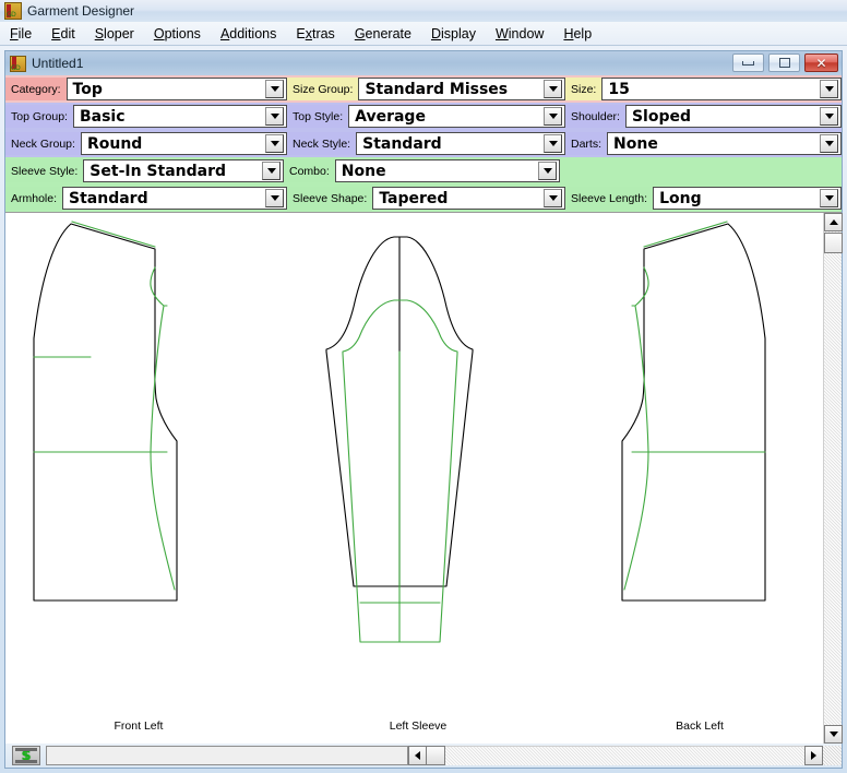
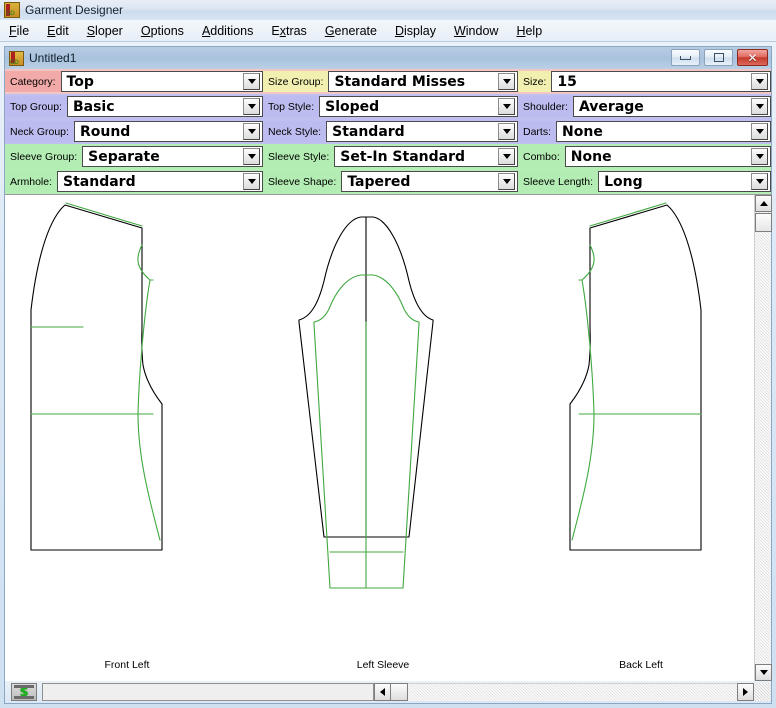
  Garment Designer
  File
  Edit
  Sloper
  Options
  Additions
  Extras
  Generate
  Display
  Window
  Help
  Untitled1
  ✕
  Category:
  Top
  Size Group:
  Standard Misses
  Size:
  15
  Top Group:
  Basic
  Top Style:
- Average
+ Sloped
  Shoulder:
- Sloped
+ Average
  Neck Group:
  Round
  Neck Style:
  Standard
  Darts:
  None
+ Sleeve Group:
+ Separate
  Sleeve Style:
  Set-In Standard
  Combo:
  None
  Armhole:
  Standard
  Sleeve Shape:
  Tapered
  Sleeve Length:
  Long
  Front Left
  Left Sleeve
  Back Left
  $
